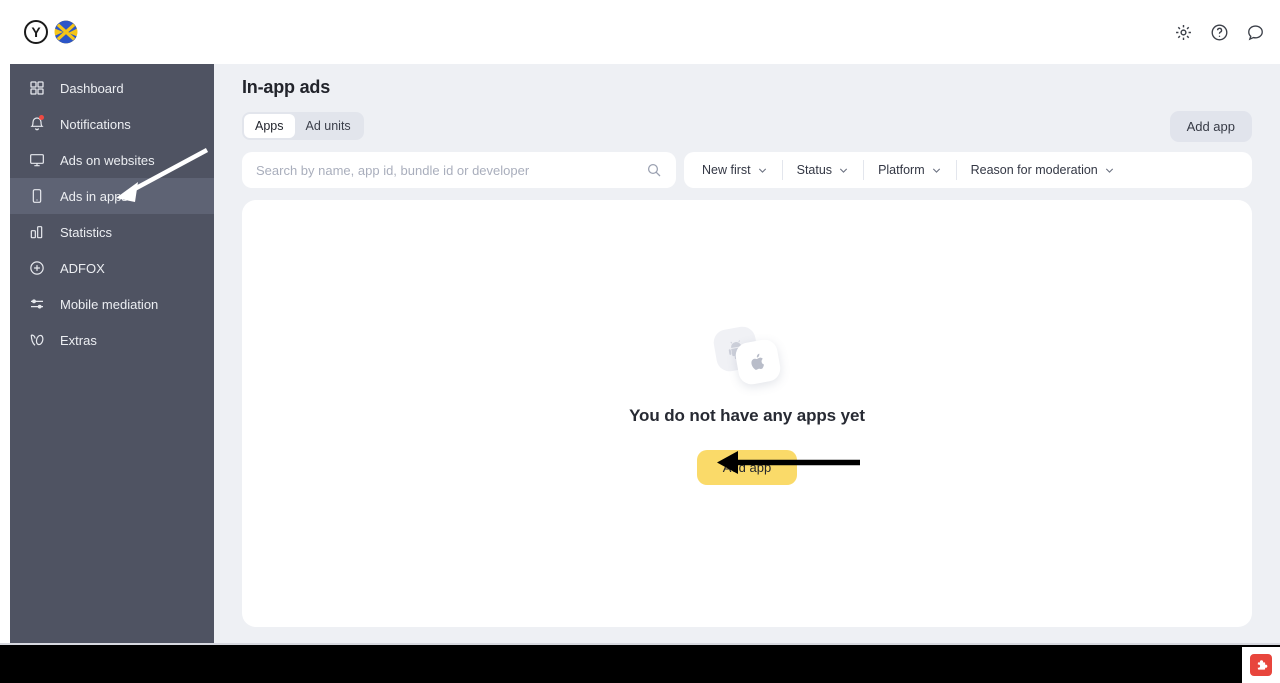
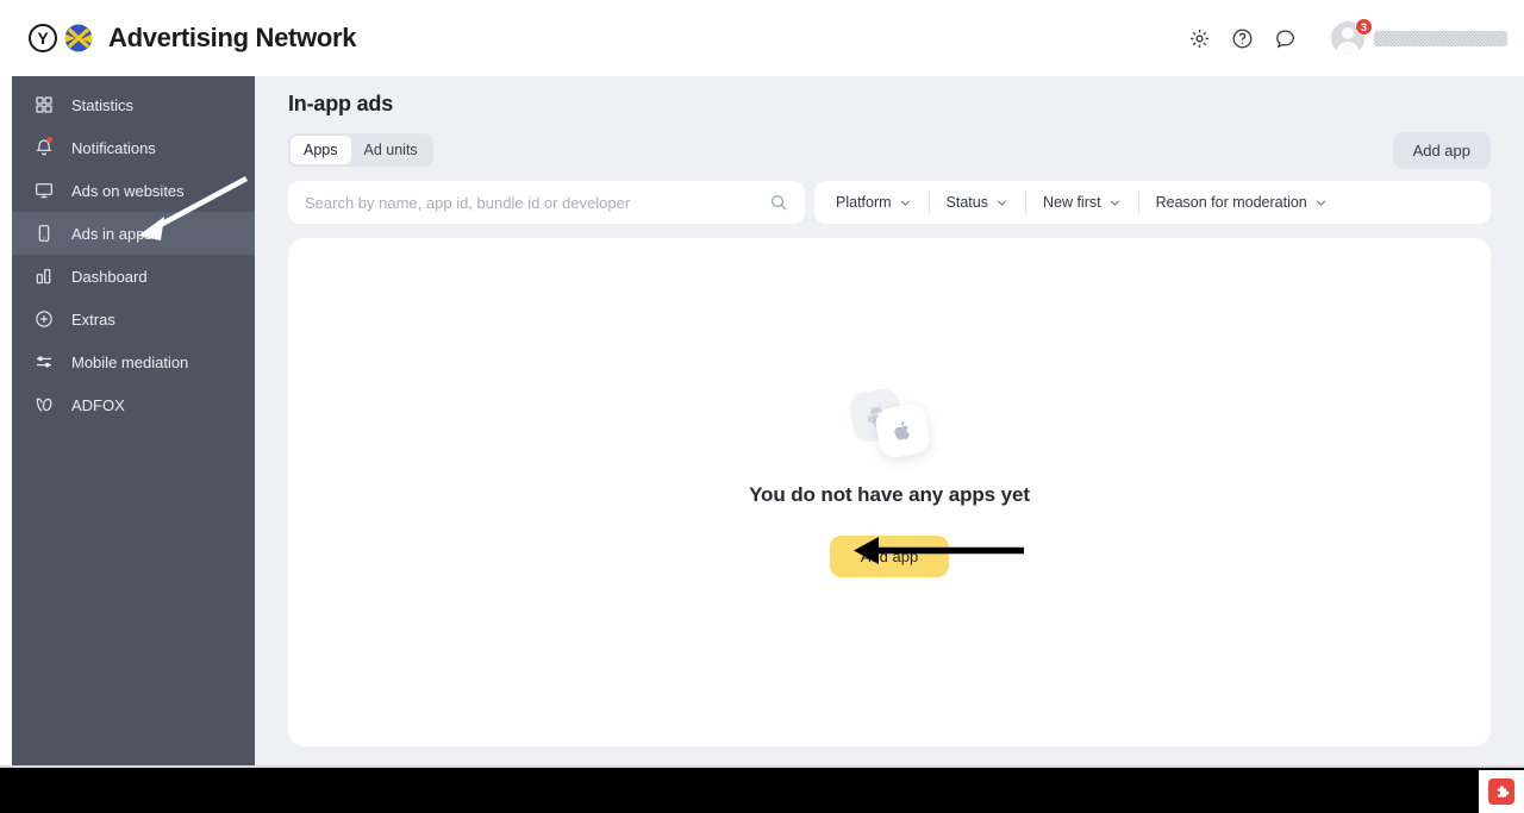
  Y
+ Advertising Network
+ 3
- Dashboard
+ Statistics
  Notifications
  Ads on websites
  Ads in app
- Statistics
+ Dashboard
- ADFOX
+ Extras
  Mobile mediation
- Extras
+ ADFOX
  In-app ads
  Apps
  Ad units
  Add app
  Search by name, app id, bundle id or developer
- New first
+ Platform
  Status
- Platform
+ New first
  Reason for moderation
  You do not have any apps yet
